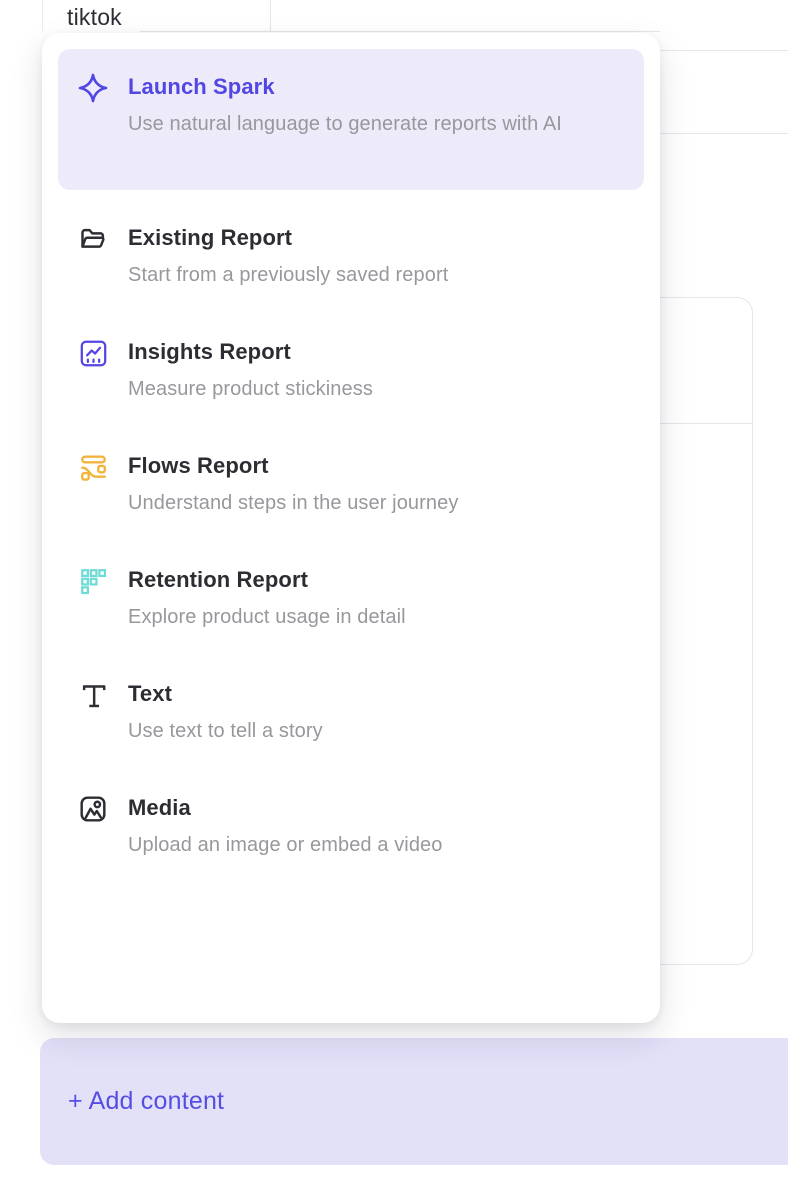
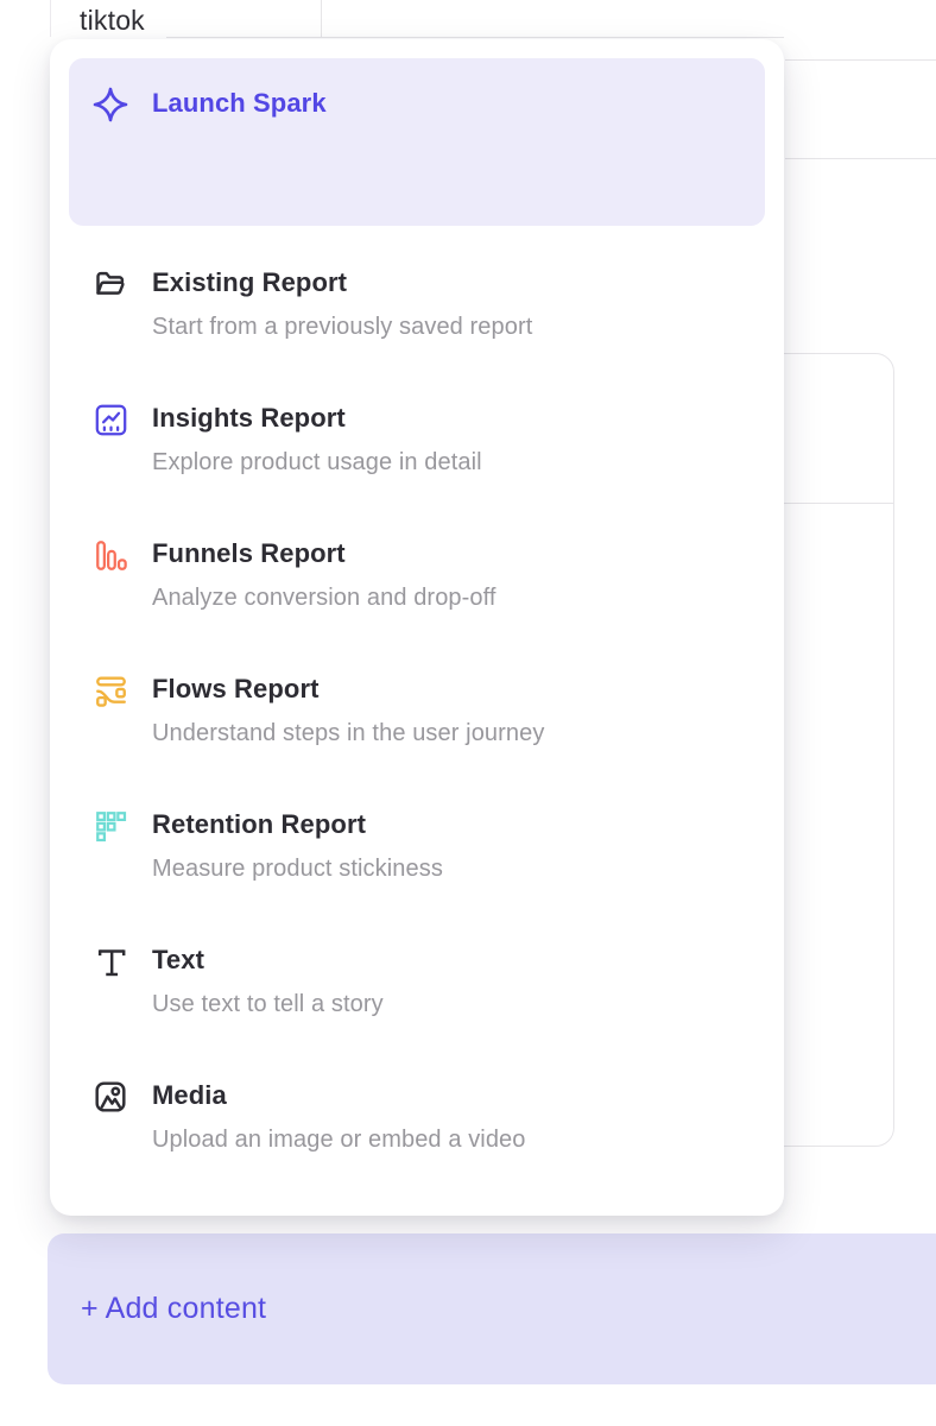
  tiktok
  Launch Spark
- Use natural language to generate reports with AI
  Existing Report
  Start from a previously saved report
  Insights Report
- Measure product stickiness
+ Explore product usage in detail
+ Funnels Report
+ Analyze conversion and drop-off
  Flows Report
  Understand steps in the user journey
  Retention Report
- Explore product usage in detail
+ Measure product stickiness
  Text
  Use text to tell a story
  Media
  Upload an image or embed a video
  + Add content
